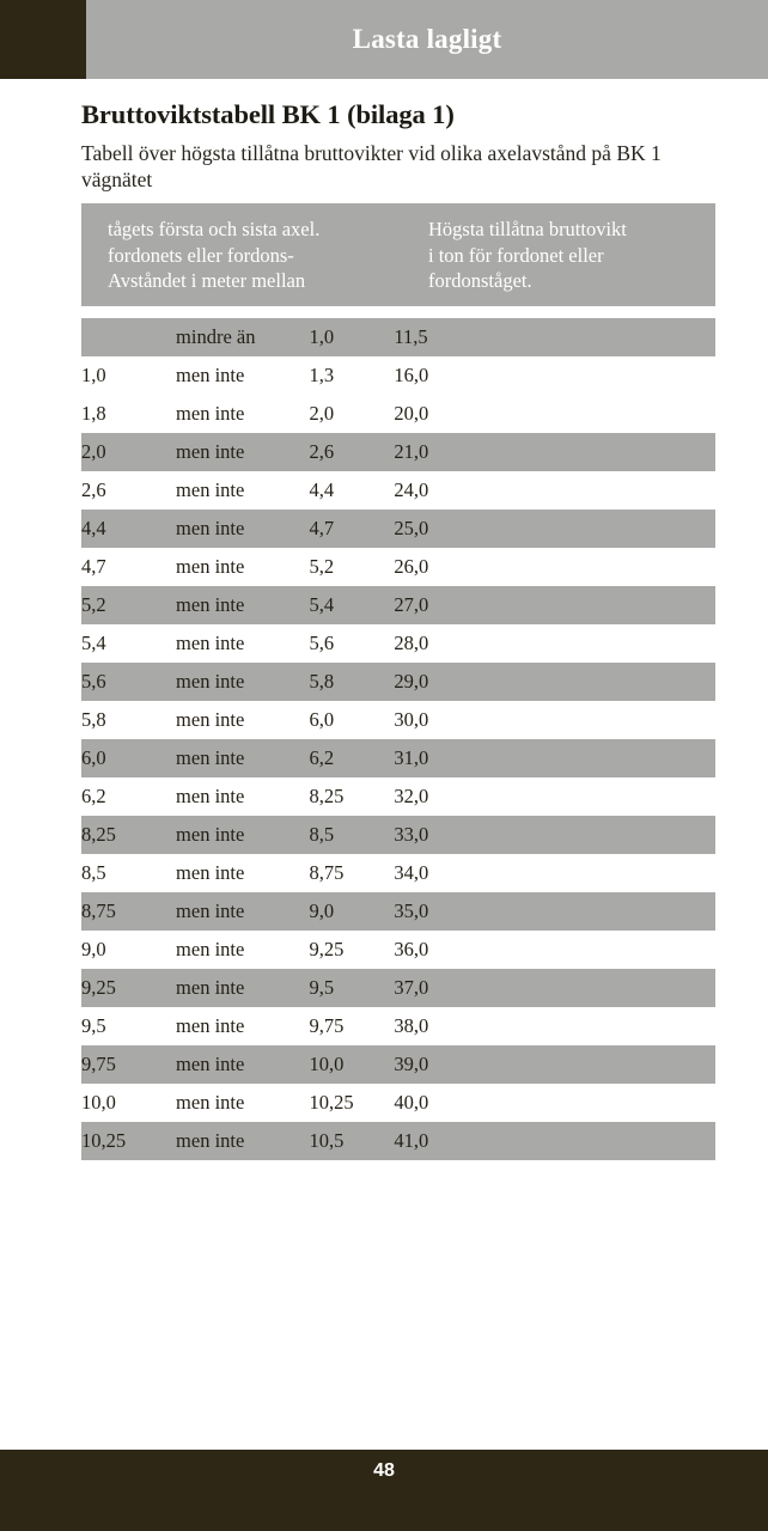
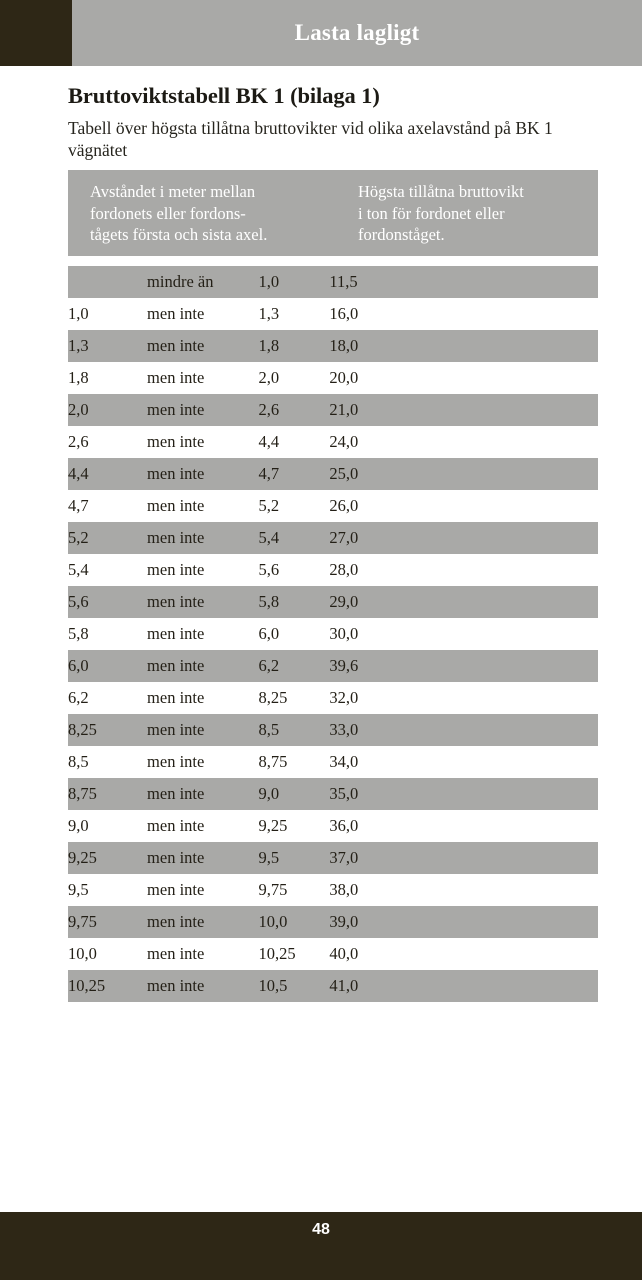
  Lasta lagligt
  Bruttoviktstabell BK 1 (bilaga 1)
  Tabell över högsta tillåtna bruttovikter vid olika axelavstånd på BK 1 vägnätet
- tågets första och sista axel.
+ Avståndet i meter mellan
  fordonets eller fordons-
- Avståndet i meter mellan
+ tågets första och sista axel.
  Högsta tillåtna bruttovikt
  i ton för fordonet eller
  fordonståget.
  	mindre än	1,0	11,5
  1,0	men inte	1,3	16,0
+ 1,3	men inte	1,8	18,0
  1,8	men inte	2,0	20,0
  2,0	men inte	2,6	21,0
  2,6	men inte	4,4	24,0
  4,4	men inte	4,7	25,0
  4,7	men inte	5,2	26,0
  5,2	men inte	5,4	27,0
  5,4	men inte	5,6	28,0
  5,6	men inte	5,8	29,0
  5,8	men inte	6,0	30,0
- 6,0	men inte	6,2	31,0
+ 6,0	men inte	6,2	39,6
  6,2	men inte	8,25	32,0
  8,25	men inte	8,5	33,0
  8,5	men inte	8,75	34,0
  8,75	men inte	9,0	35,0
  9,0	men inte	9,25	36,0
  9,25	men inte	9,5	37,0
  9,5	men inte	9,75	38,0
  9,75	men inte	10,0	39,0
  10,0	men inte	10,25	40,0
  10,25	men inte	10,5	41,0
  48
